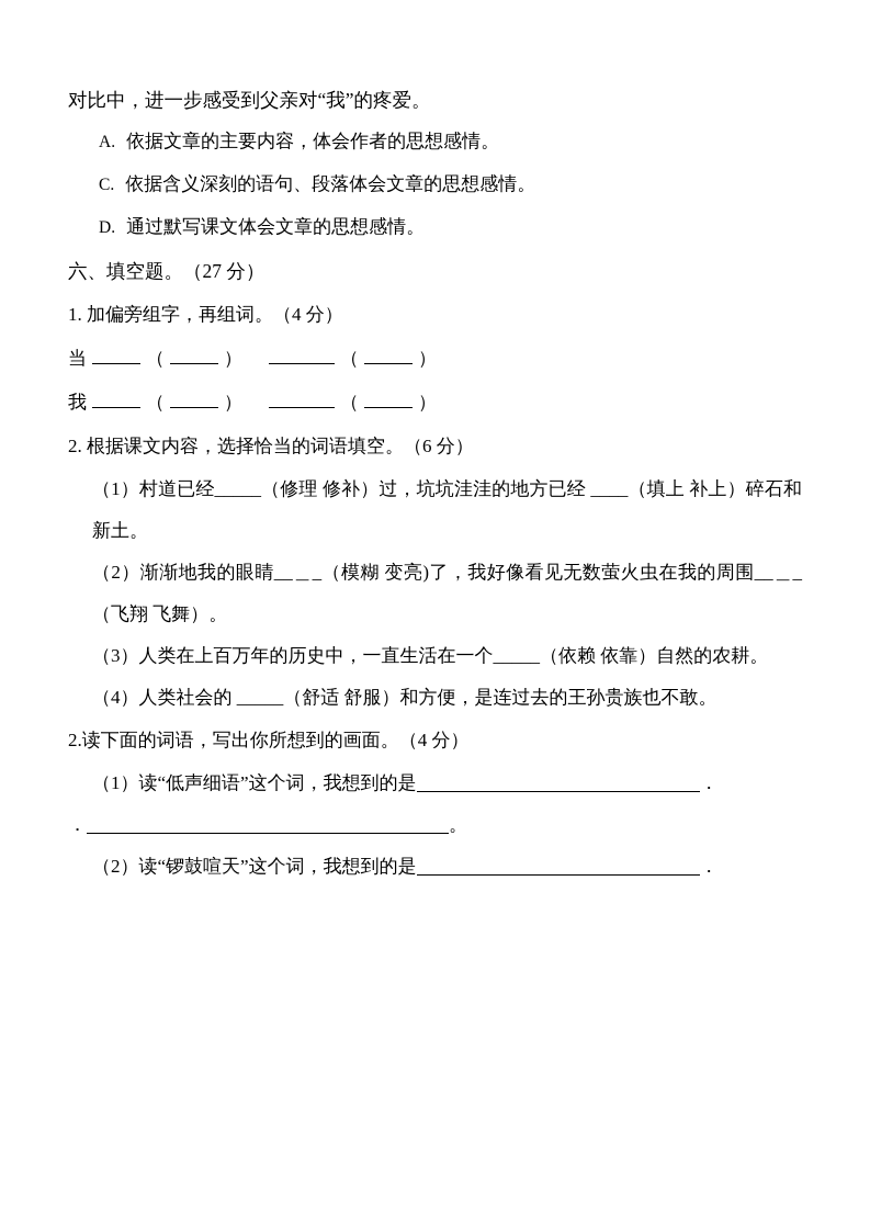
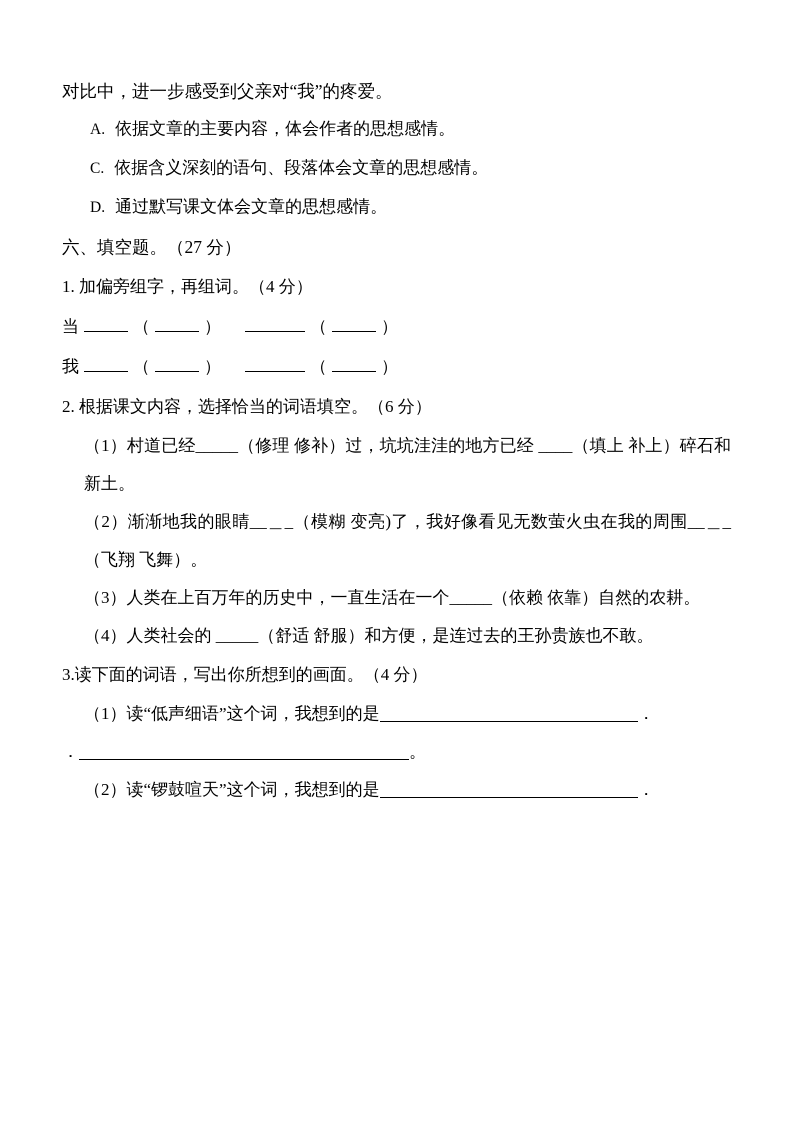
  对比中，进一步感受到父亲对“我”的疼爱。
  A. 依据文章的主要内容，体会作者的思想感情。
  C. 依据含义深刻的语句、段落体会文章的思想感情。
  D. 通过默写课文体会文章的思想感情。
  六、填空题。（27 分）
  1. 加偏旁组字，再组词。（4 分）
  当 （ ） （ ）
  我 （ ） （ ）
  2. 根据课文内容，选择恰当的词语填空。（6 分）
  （1）村道已经_____（修理 修补）过，坑坑洼洼的地方已经 ____（填上 补上）碎石和新土。
  （2）渐渐地我的眼睛__＿_（模糊 变亮)了，我好像看见无数萤火虫在我的周围__＿_（飞翔 飞舞）。
  （3）人类在上百万年的历史中，一直生活在一个_____（依赖 依靠）自然的农耕。
  （4）人类社会的 _____（舒适 舒服）和方便，是连过去的王孙贵族也不敢。
- 2.读下面的词语，写出你所想到的画面。（4 分）
+ 3.读下面的词语，写出你所想到的画面。（4 分）
  （1）读“低声细语”这个词，我想到的是 ．
  ． 。
  （2）读“锣鼓喧天”这个词，我想到的是 ．
